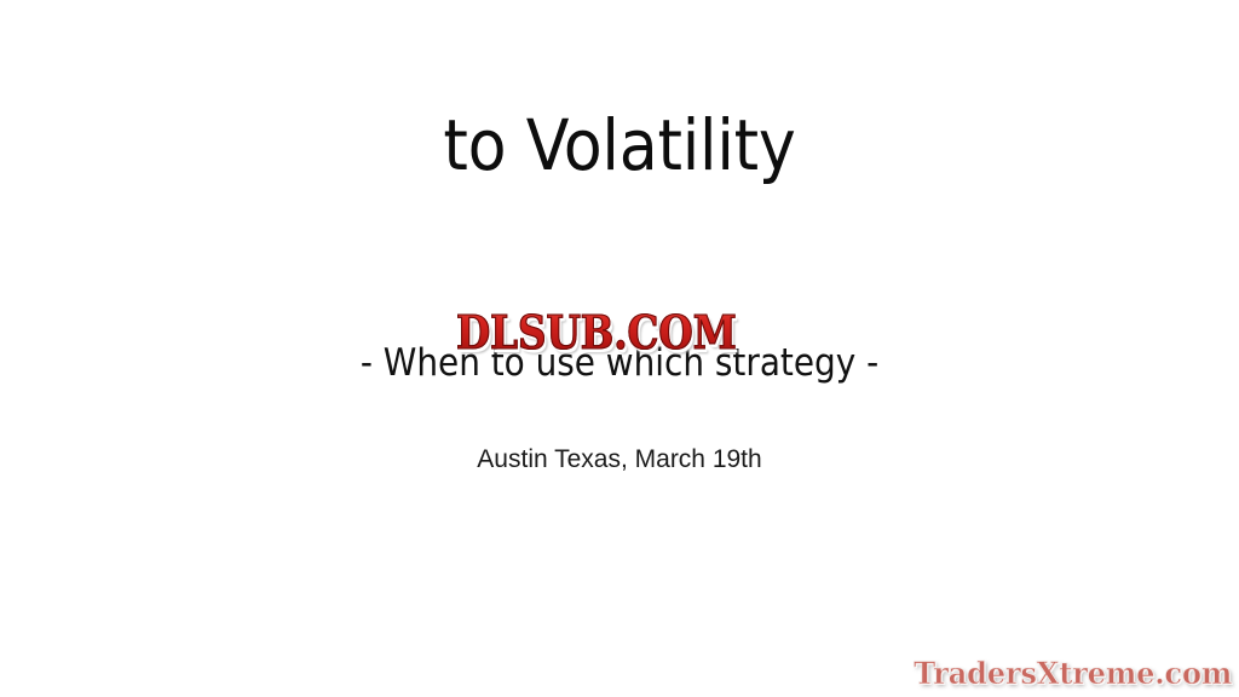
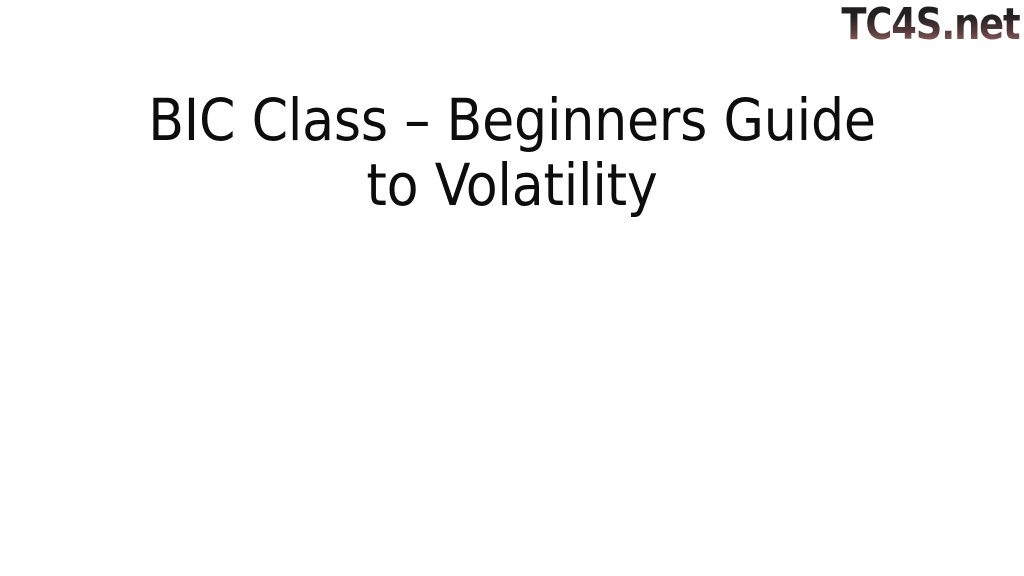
+ TC4S.net
+ BIC Class – Beginners Guide
  to Volatility
- - When to use which strategy -
- DLSUB.COM
- Austin Texas, March 19th
- TradersXtreme.com
